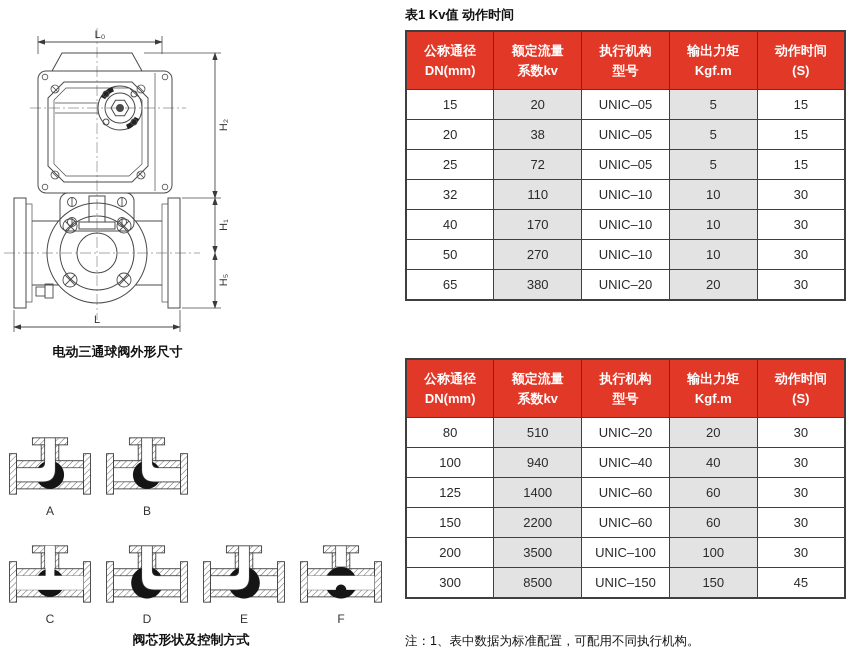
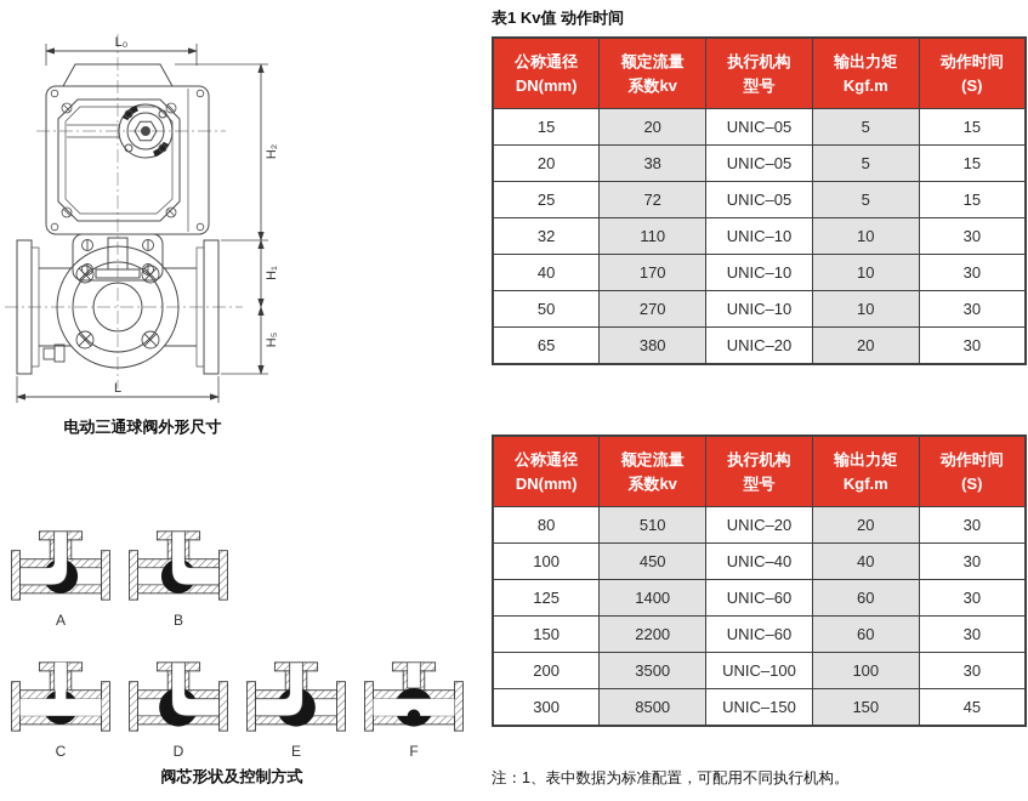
  L₀
  L
  电动三通球阀外形尺寸
  A
  B
  C
  D
  E
  F
  阀芯形状及控制方式
  表1 Kv值 动作时间
  公称通径DN(mm)	额定流量系数kv	执行机构型号	输出力矩Kgf.m	动作时间(S)
  15	20	UNIC–05	5	15
  20	38	UNIC–05	5	15
  25	72	UNIC–05	5	15
  32	110	UNIC–10	10	30
  40	170	UNIC–10	10	30
  50	270	UNIC–10	10	30
  65	380	UNIC–20	20	30
  公称通径DN(mm)	额定流量系数kv	执行机构型号	输出力矩Kgf.m	动作时间(S)
  80	510	UNIC–20	20	30
- 100	940	UNIC–40	40	30
+ 100	450	UNIC–40	40	30
  125	1400	UNIC–60	60	30
  150	2200	UNIC–60	60	30
  200	3500	UNIC–100	100	30
  300	8500	UNIC–150	150	45
  注：1、表中数据为标准配置，可配用不同执行机构。
